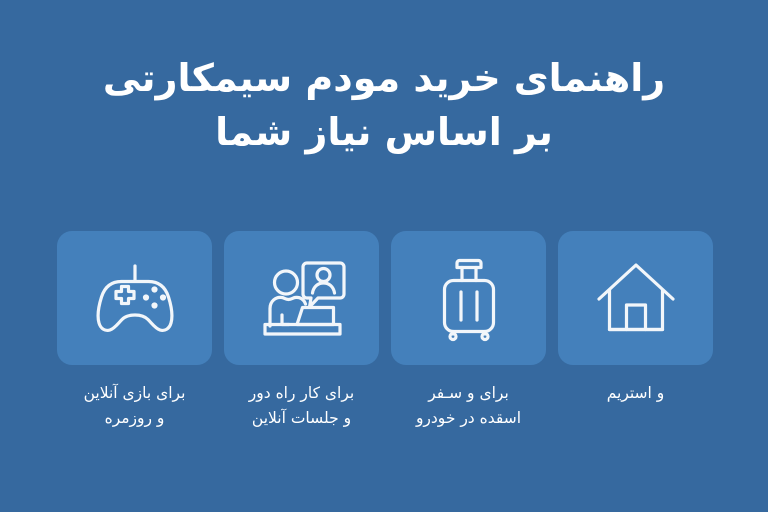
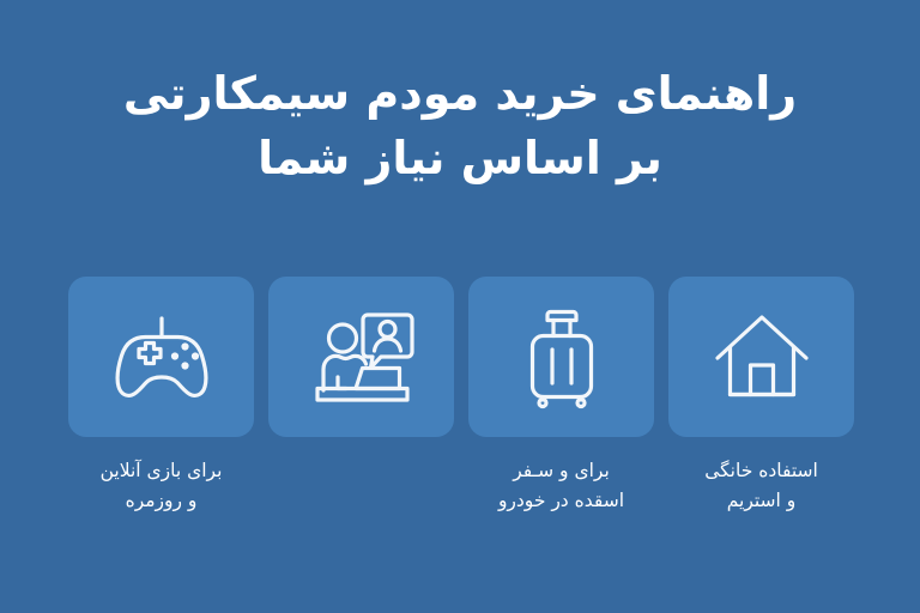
  راهنمای خرید مودم سیمکارتی
  بر اساس نیاز شما
  برای بازی آنلاین
  و روزمره
- برای کار راه دور
- و جلسات آنلاین
  برای و سـفر
  اسقده در خودرو
+ استفاده خانگی
  و استریم
